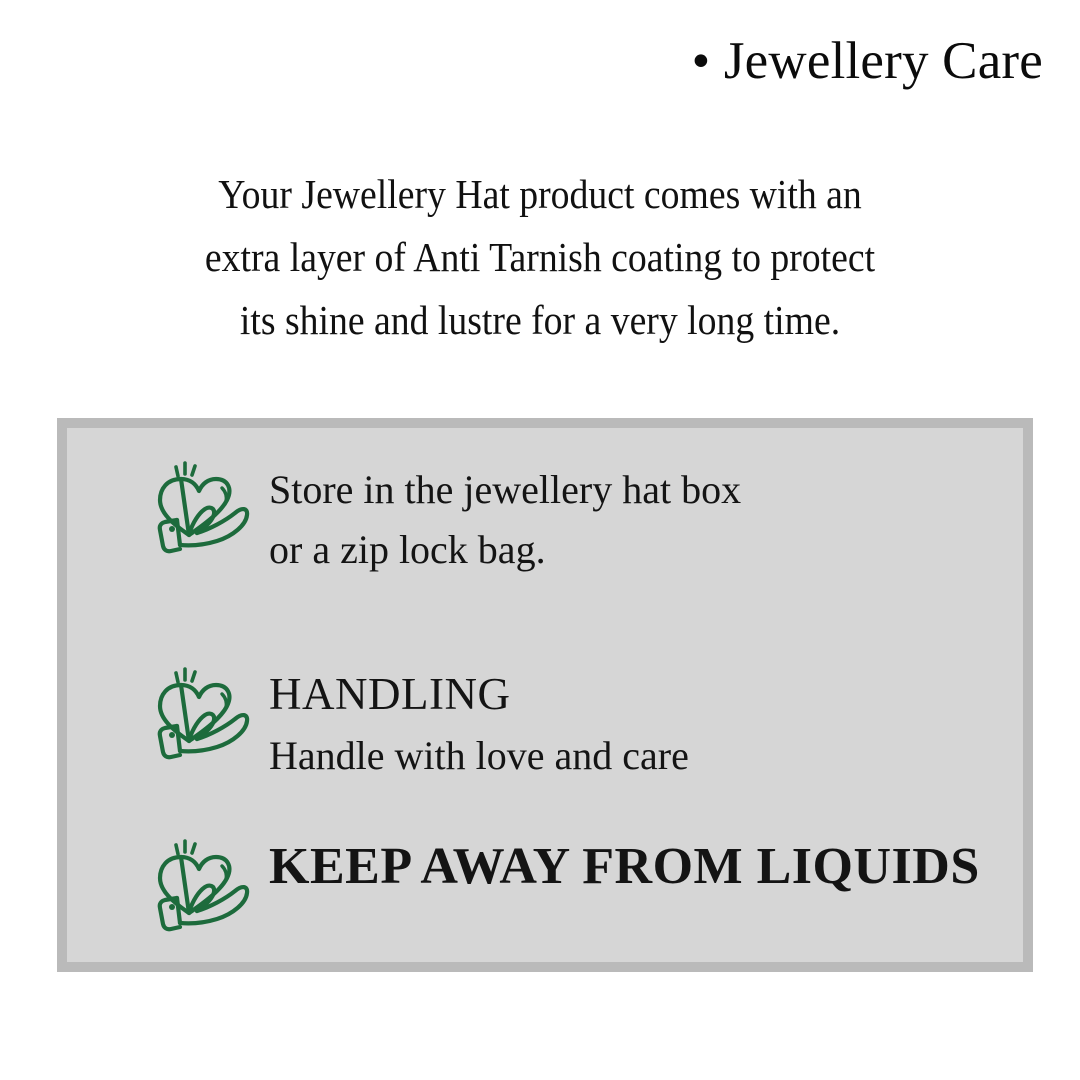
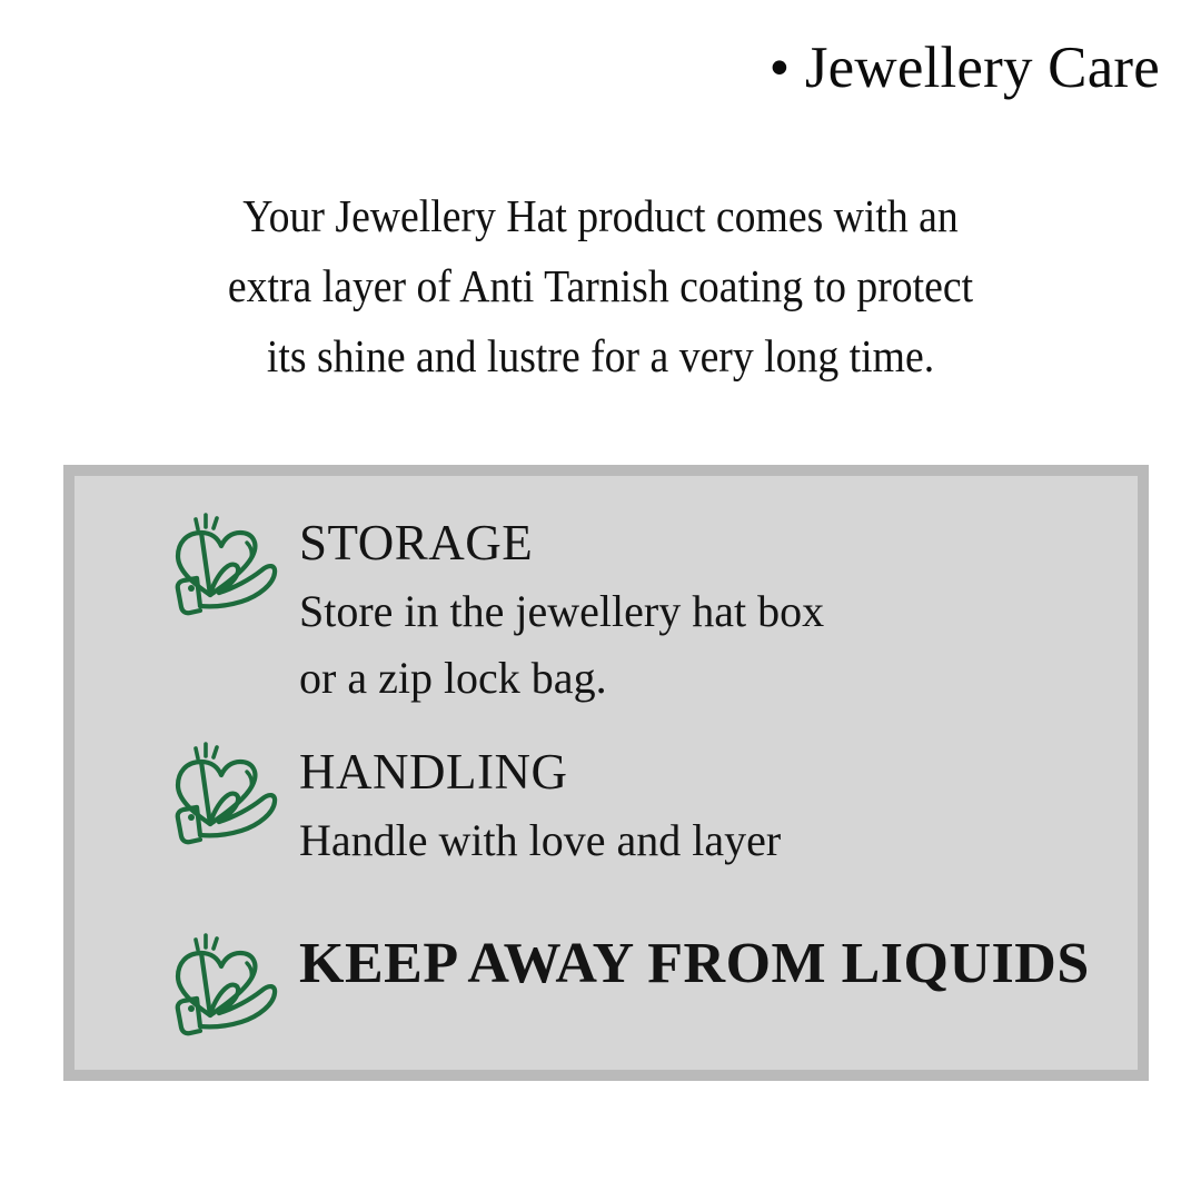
  • Jewellery Care
  Your Jewellery Hat product comes with an
  extra layer of Anti Tarnish coating to protect
  its shine and lustre for a very long time.
+ STORAGE
  Store in the jewellery hat box
  or a zip lock bag.
  HANDLING
- Handle with love and care
+ Handle with love and layer
  KEEP AWAY FROM LIQUIDS
